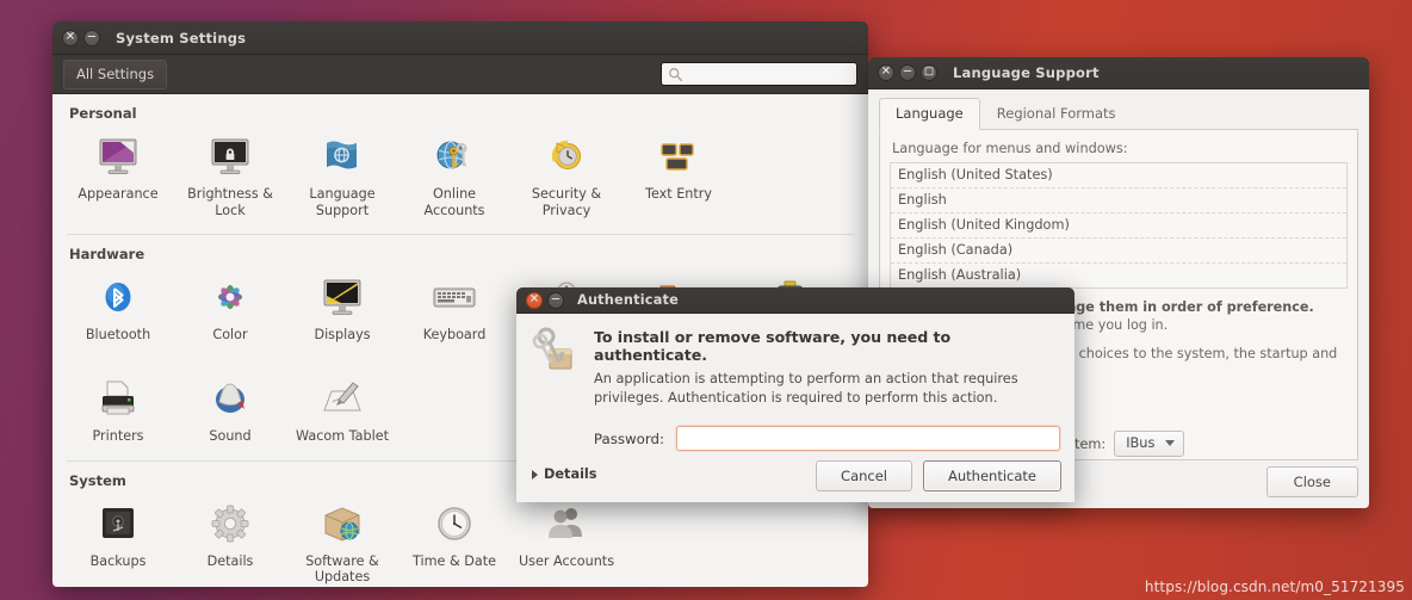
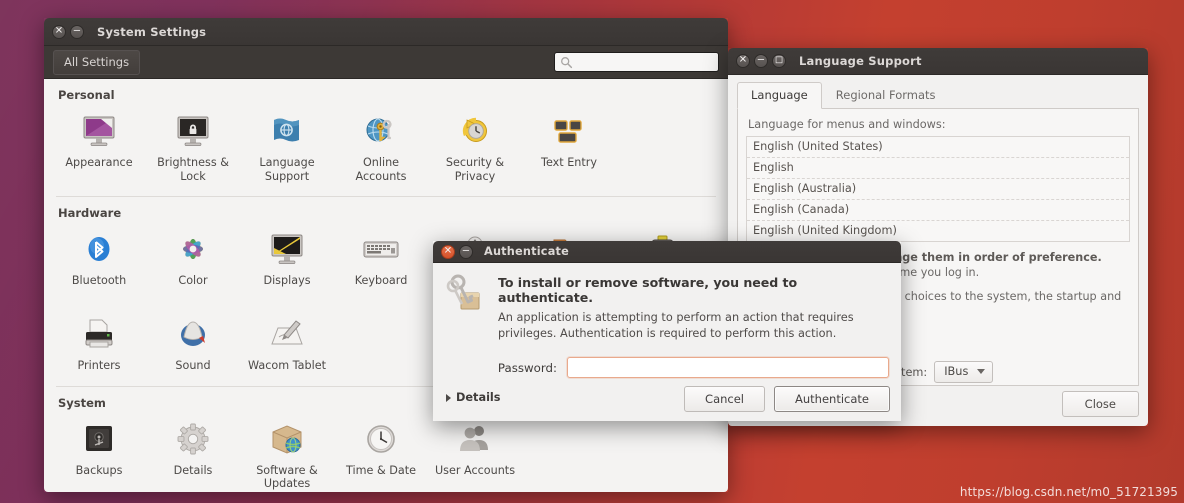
  ✕
  −
  System Settings
  All Settings
  Personal
  Appearance
  Brightness & Lock
  Language Support
  Online Accounts
  Security & Privacy
  Text Entry
  Hardware
  Bluetooth
  Color
  Displays
  Keyboard
  Printers
  Sound
  Wacom Tablet
  System
  Backups
  Details
  Software & Updates
  Time & Date
  User Accounts
  ✕
  −
  ◻
  Language Support
  Language
  Regional Formats
  Language for menus and windows:
  English (United States)
  English
- English (United Kingdom)
+ English (Australia)
  English (Canada)
- English (Australia)
+ English (United Kingdom)
  IBus
  Close
  ✕
  −
  Authenticate
  To install or remove software, you need to authenticate.
  An application is attempting to perform an action that requires privileges. Authentication is required to perform this action.
  Password:
  Details
  Cancel
  Authenticate
  https://blog.csdn.net/m0_51721395
